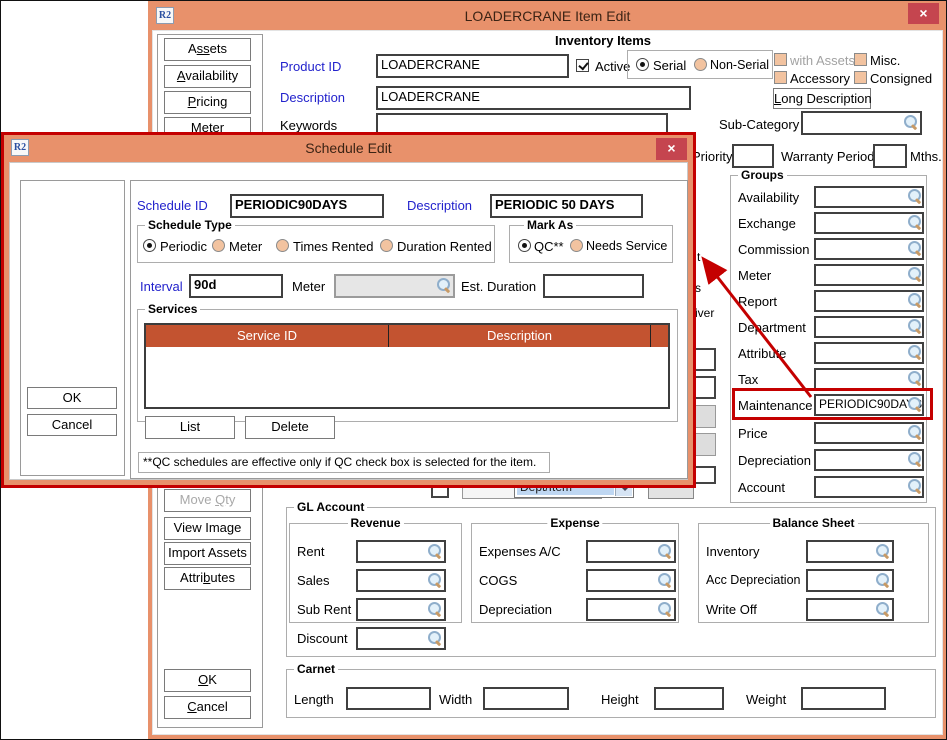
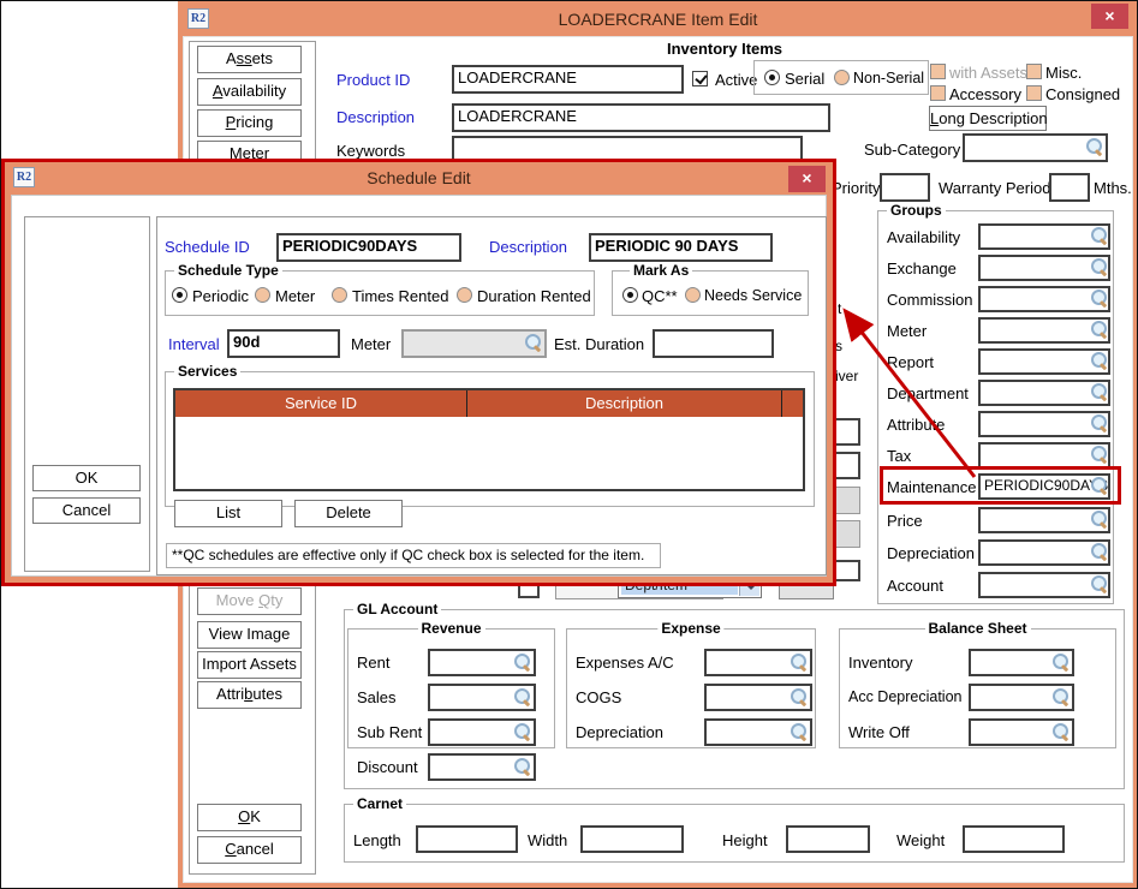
  R2
  LOADERCRANE Item Edit
  ×
  Assets
  Availability
  Pricing
  Meter
  Move Qty
  View Image
  Import Assets
  Attributes
  OK
  Cancel
  Inventory Items
  Product ID
  LOADERCRANE
  Active
  Serial
  Non-Serial
  with Assets
  Misc.
  Accessory
  Consigned
  Long Description
  Description
  LOADERCRANE
  Keywords
  Sub-Category
  Priority
  Warranty Period
  Mths.
  Groups
  Availability
  Exchange
  Commission
  Meter
  Report
  Deartment
  Attribue
  Tax
  Maintenance
  PERIODIC90DA
  Price
  Depreciation
  Account
  t
  s
  iver
  GL Account
  Revenue
  Rent
  Sales
  Sub Rent
  Discount
  Expense
  Expenses A/C
  COGS
  Depreciation
  Balance Sheet
  Inventory
  Acc Depreciation
  Write Off
  Carnet
  Length
  Width
  Height
  Weight
  R2
  Schedule Edit
  ×
  OK
  Cancel
  Schedule ID
  PERIODIC90DAYS
  Description
- PERIODIC 50 DAYS
+ PERIODIC 90 DAYS
  Schedule Type
  Periodic
  Meter
  Times Rented
  Duration Rented
  Mark As
  QC**
  Needs Service
  Interval
  90d
  Meter
  Est. Duration
  Services
  Service ID
  Description
  List
  Delete
  **QC schedules are effective only if QC check box is selected for the item.
